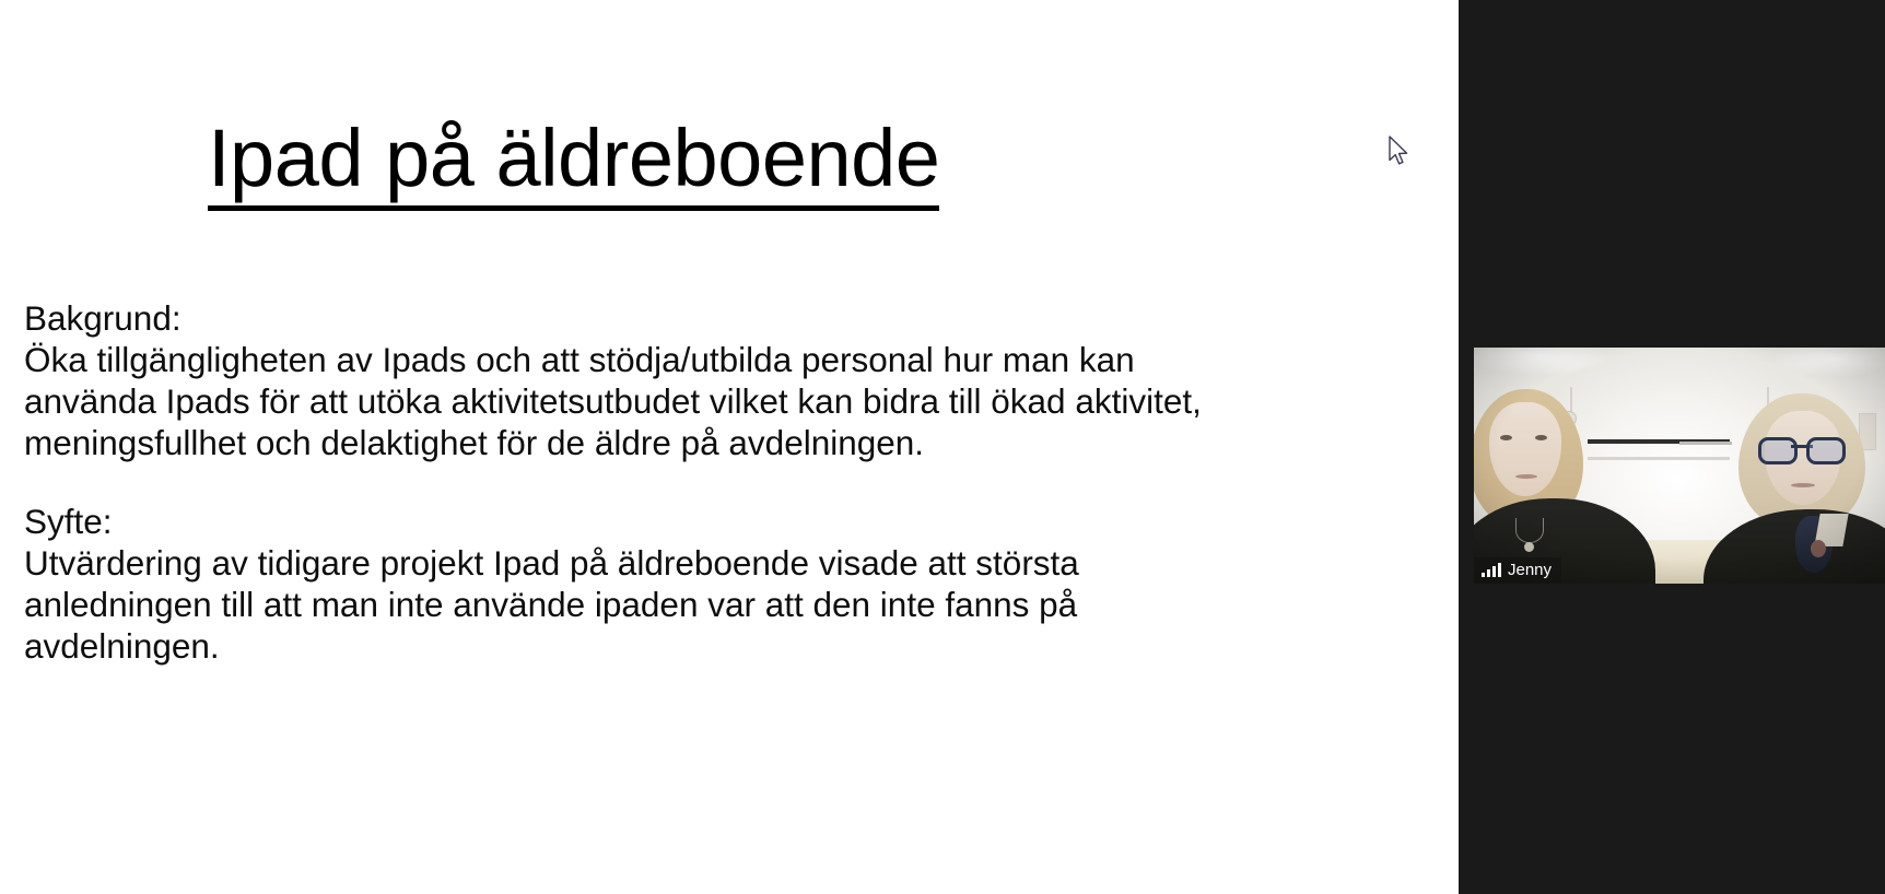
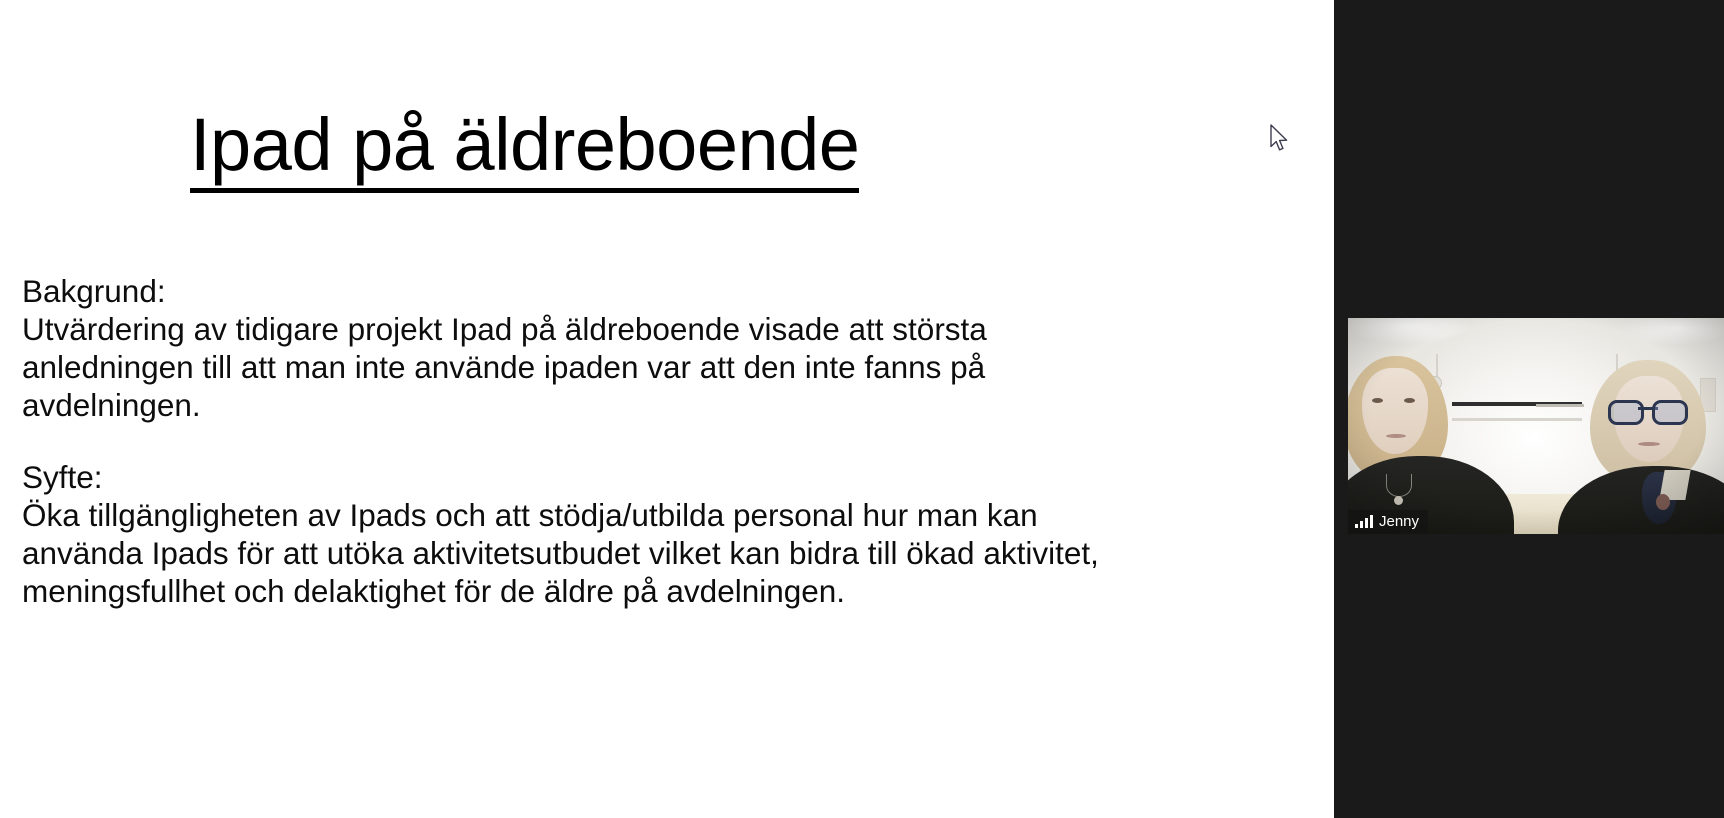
  Ipad på äldreboende
  Bakgrund:
- Öka tillgängligheten av Ipads och att stödja/utbilda personal hur man kan använda Ipads för att utöka aktivitetsutbudet vilket kan bidra till ökad aktivitet, meningsfullhet och delaktighet för de äldre på avdelningen.
+ Utvärdering av tidigare projekt Ipad på äldreboende visade att största anledningen till att man inte använde ipaden var att den inte fanns på avdelningen.
  Syfte:
- Utvärdering av tidigare projekt Ipad på äldreboende visade att största anledningen till att man inte använde ipaden var att den inte fanns på avdelningen.
+ Öka tillgängligheten av Ipads och att stödja/utbilda personal hur man kan använda Ipads för att utöka aktivitetsutbudet vilket kan bidra till ökad aktivitet, meningsfullhet och delaktighet för de äldre på avdelningen.
  Jenny
